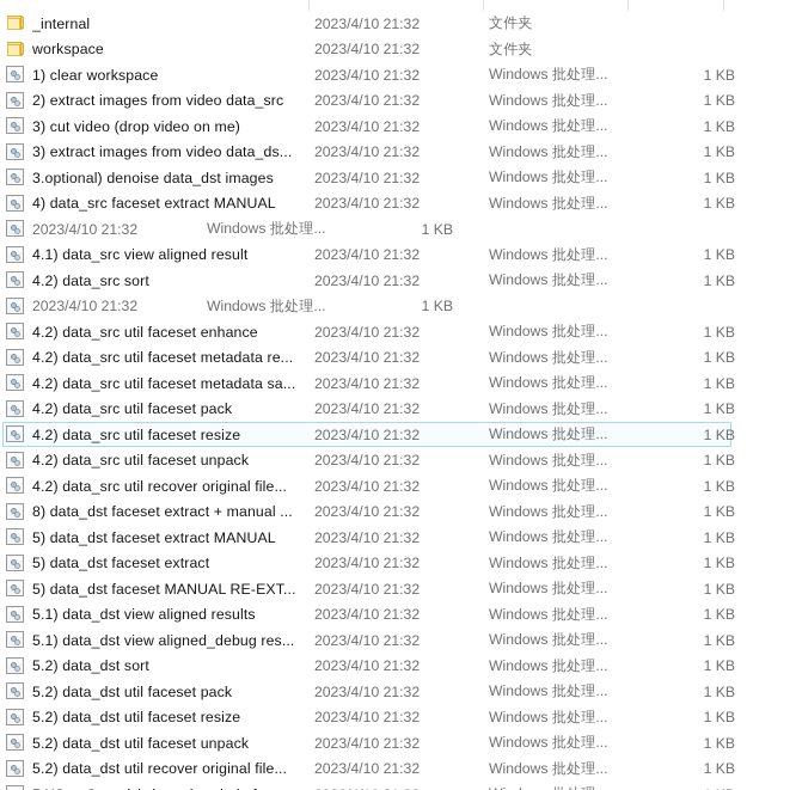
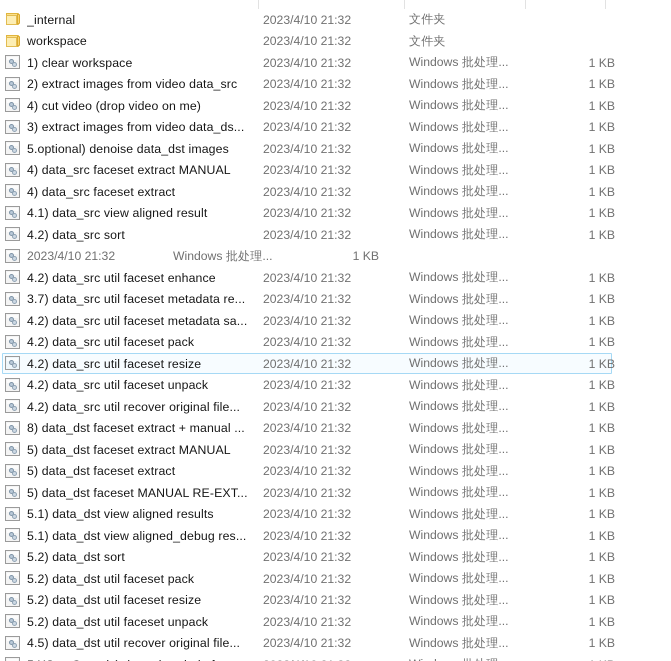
  _internal
  2023/4/10 21:32
  文件夹
  workspace
  2023/4/10 21:32
  文件夹
  1) clear workspace
  2023/4/10 21:32
  Windows 批处理...
  1 KB
  2) extract images from video data_src
  2023/4/10 21:32
  Windows 批处理...
  1 KB
- 3) cut video (drop video on me)
+ 4) cut video (drop video on me)
  2023/4/10 21:32
  Windows 批处理...
  1 KB
  3) extract images from video data_ds...
  2023/4/10 21:32
  Windows 批处理...
  1 KB
- 3.optional) denoise data_dst images
+ 5.optional) denoise data_dst images
  2023/4/10 21:32
  Windows 批处理...
  1 KB
  4) data_src faceset extract MANUAL
  2023/4/10 21:32
  Windows 批处理...
  1 KB
+ 4) data_src faceset extract
  2023/4/10 21:32
  Windows 批处理...
  1 KB
  4.1) data_src view aligned result
  2023/4/10 21:32
  Windows 批处理...
  1 KB
  4.2) data_src sort
  2023/4/10 21:32
  Windows 批处理...
  1 KB
  2023/4/10 21:32
  Windows 批处理...
  1 KB
  4.2) data_src util faceset enhance
  2023/4/10 21:32
  Windows 批处理...
  1 KB
- 4.2) data_src util faceset metadata re...
+ 3.7) data_src util faceset metadata re...
  2023/4/10 21:32
  Windows 批处理...
  1 KB
  4.2) data_src util faceset metadata sa...
  2023/4/10 21:32
  Windows 批处理...
  1 KB
  4.2) data_src util faceset pack
  2023/4/10 21:32
  Windows 批处理...
  1 KB
  4.2) data_src util faceset resize
  2023/4/10 21:32
  Windows 批处理...
  1 KB
  4.2) data_src util faceset unpack
  2023/4/10 21:32
  Windows 批处理...
  1 KB
  4.2) data_src util recover original file...
  2023/4/10 21:32
  Windows 批处理...
  1 KB
  8) data_dst faceset extract + manual ...
  2023/4/10 21:32
  Windows 批处理...
  1 KB
  5) data_dst faceset extract MANUAL
  2023/4/10 21:32
  Windows 批处理...
  1 KB
  5) data_dst faceset extract
  2023/4/10 21:32
  Windows 批处理...
  1 KB
  5) data_dst faceset MANUAL RE-EXT...
  2023/4/10 21:32
  Windows 批处理...
  1 KB
  5.1) data_dst view aligned results
  2023/4/10 21:32
  Windows 批处理...
  1 KB
  5.1) data_dst view aligned_debug res...
  2023/4/10 21:32
  Windows 批处理...
  1 KB
  5.2) data_dst sort
  2023/4/10 21:32
  Windows 批处理...
  1 KB
  5.2) data_dst util faceset pack
  2023/4/10 21:32
  Windows 批处理...
  1 KB
  5.2) data_dst util faceset resize
  2023/4/10 21:32
  Windows 批处理...
  1 KB
  5.2) data_dst util faceset unpack
  2023/4/10 21:32
  Windows 批处理...
  1 KB
- 5.2) data_dst util recover original file...
+ 4.5) data_dst util recover original file...
  2023/4/10 21:32
  Windows 批处理...
  1 KB
